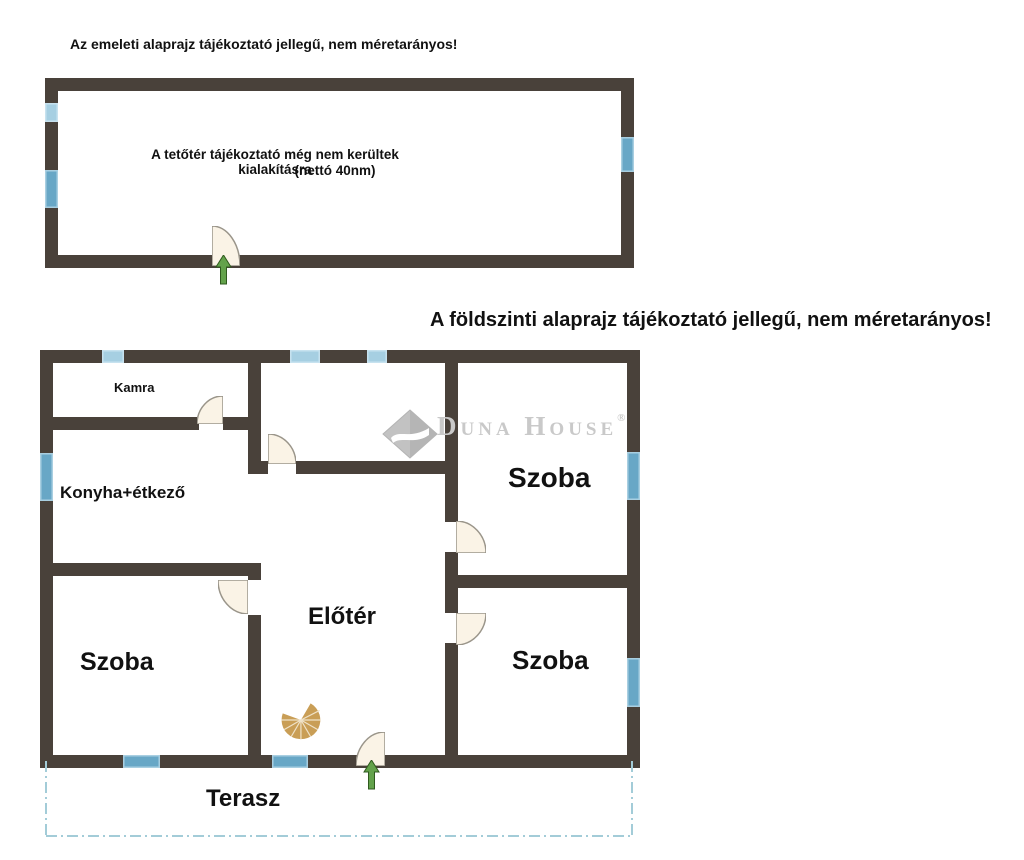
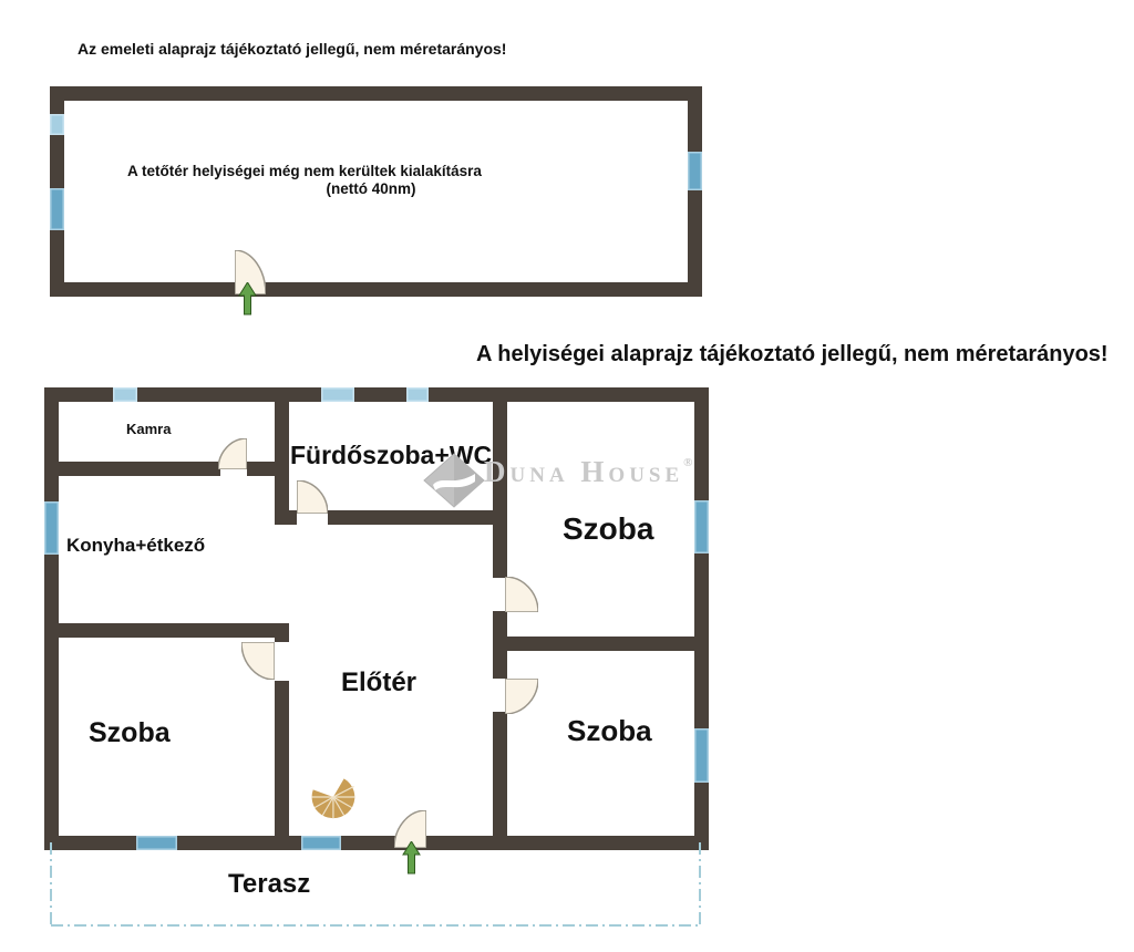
  Az emeleti alaprajz tájékoztató jellegű, nem méretarányos!
- A tetőtér tájékoztató még nem kerültek kialakításra
+ A tetőtér helyiségei még nem kerültek kialakításra
  (nettó 40nm)
- A földszinti alaprajz tájékoztató jellegű, nem méretarányos!
+ A helyiségei alaprajz tájékoztató jellegű, nem méretarányos!
  Kamra
+ Fürdőszoba+WC
  Konyha+étkező
  Szoba
  Előtér
  Szoba
  Szoba
  Terasz
  Duna House®
